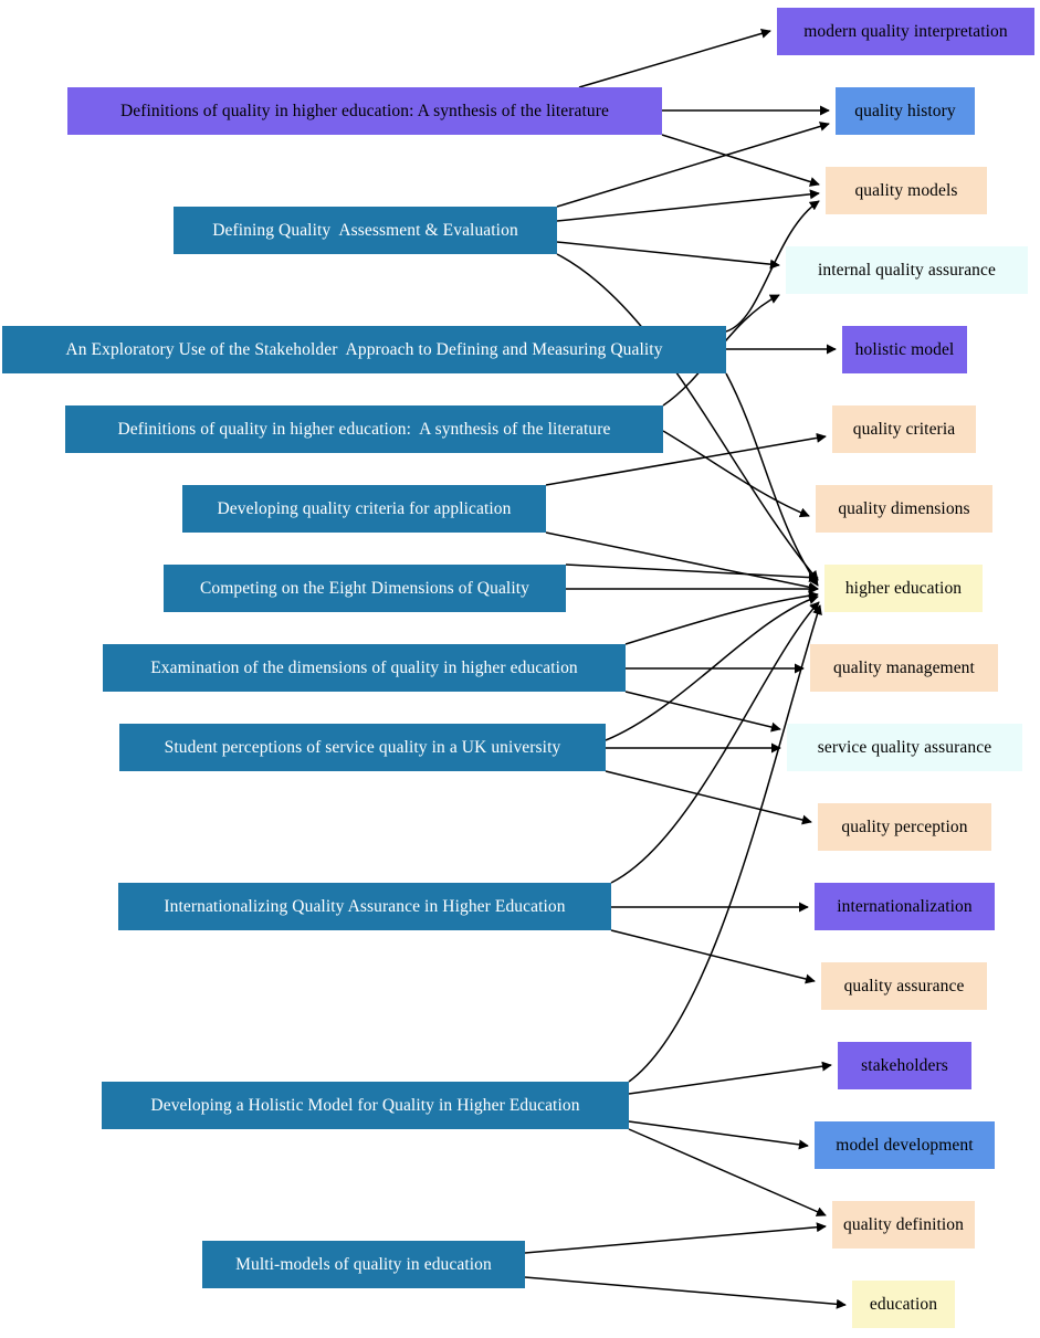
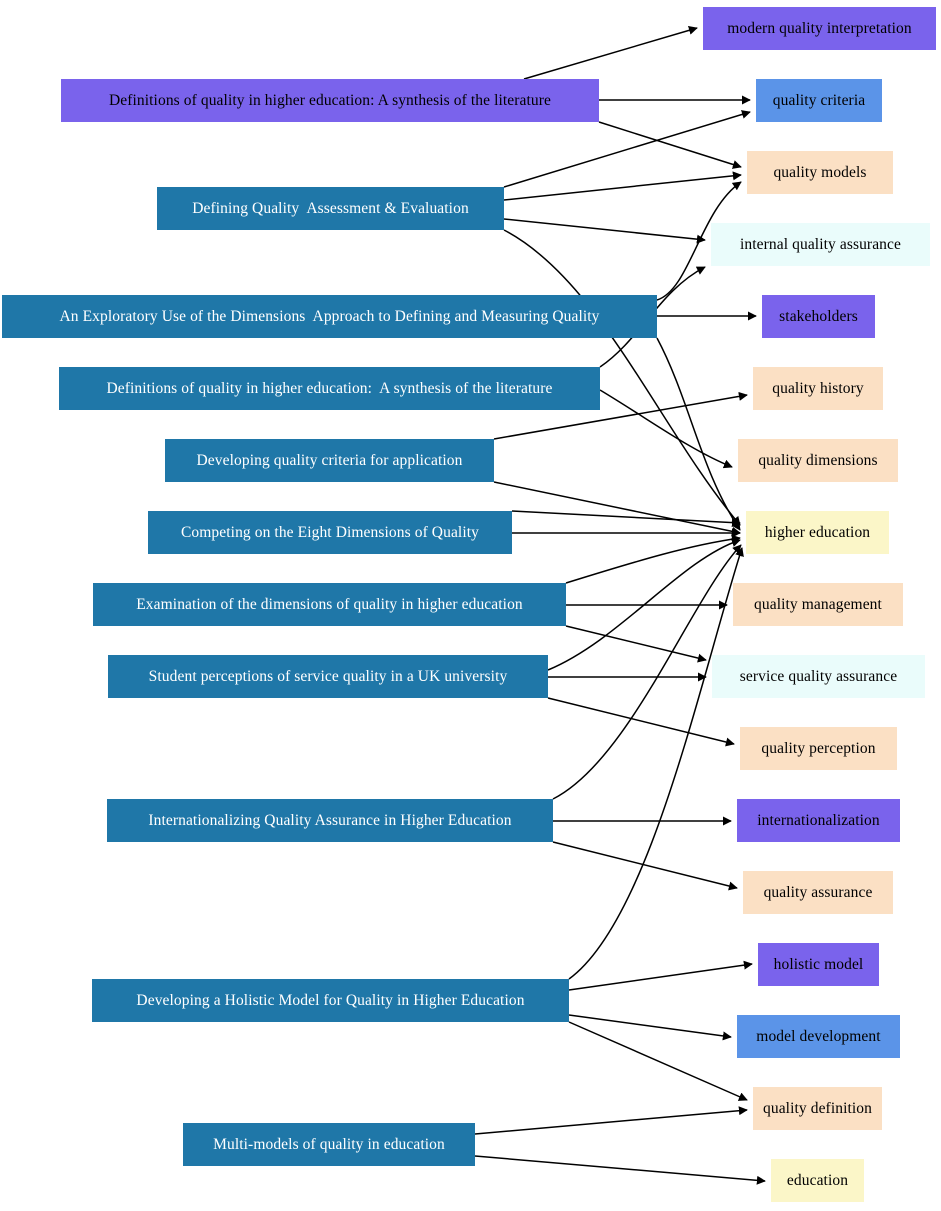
  Definitions of quality in higher education: A synthesis of the literature
  Defining Quality Assessment & Evaluation
- An Exploratory Use of the Stakeholder Approach to Defining and Measuring Quality
+ An Exploratory Use of the Dimensions Approach to Defining and Measuring Quality
  Definitions of quality in higher education: A synthesis of the literature
  Developing quality criteria for application
  Competing on the Eight Dimensions of Quality
  Examination of the dimensions of quality in higher education
  Student perceptions of service quality in a UK university
  Internationalizing Quality Assurance in Higher Education
  Developing a Holistic Model for Quality in Higher Education
  Multi-models of quality in education
  modern quality interpretation
- quality history
+ quality criteria
  quality models
  internal quality assurance
- holistic model
+ stakeholders
- quality criteria
+ quality history
  quality dimensions
  higher education
  quality management
  service quality assurance
  quality perception
  internationalization
  quality assurance
- stakeholders
+ holistic model
  model development
  quality definition
  education
